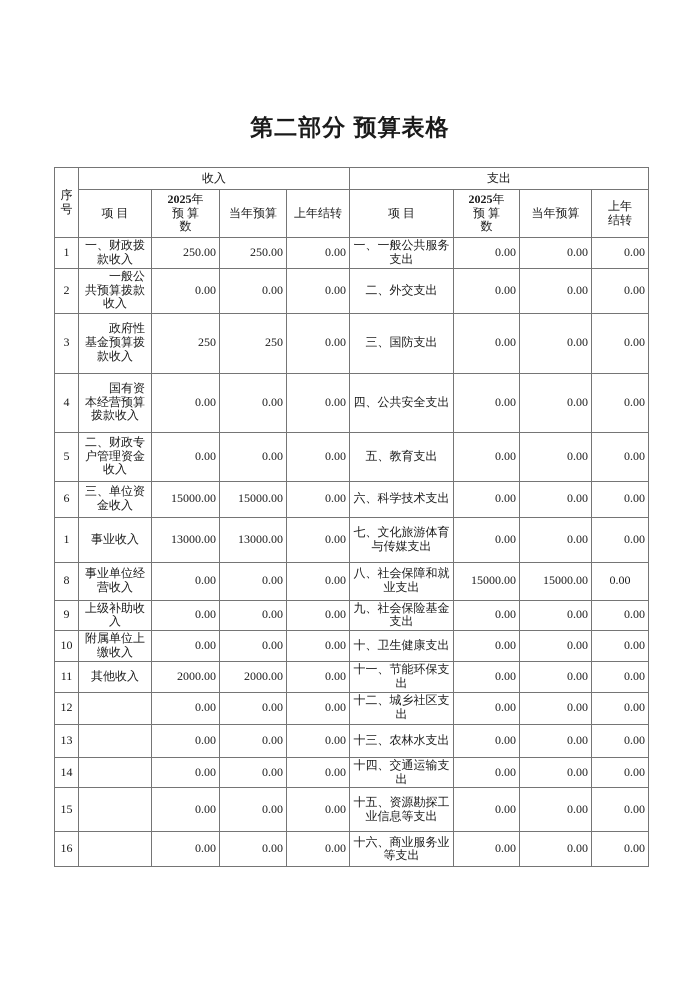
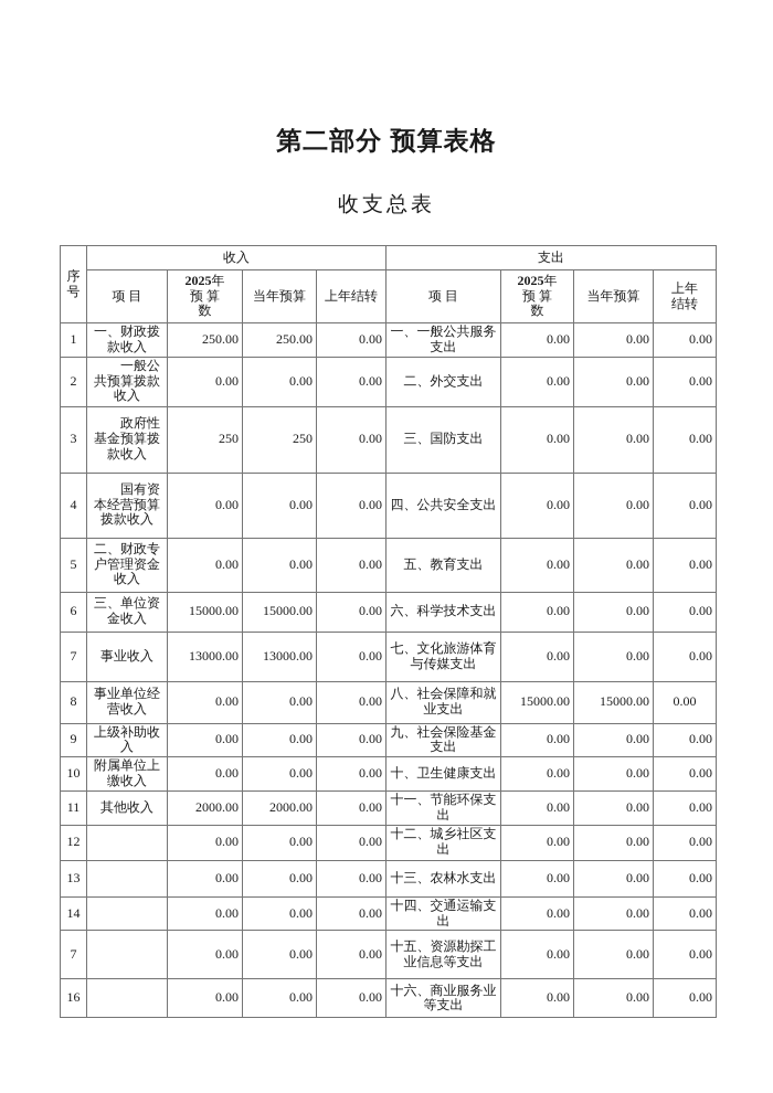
  第二部分 预算表格
+ 收支总表
  序号	收入	支出
  项 目	2025年 预 算 数	当年预算	上年结转	项 目	2025年 预 算 数	当年预算	上年结转
  1	一、财政拨款收入	250.00	250.00	0.00	一、一般公共服务支出	0.00	0.00	0.00
  2	一般公共预算拨款收入	0.00	0.00	0.00	二、外交支出	0.00	0.00	0.00
  3	政府性基金预算拨款收入	250	250	0.00	三、国防支出	0.00	0.00	0.00
  4	国有资本经营预算拨款收入	0.00	0.00	0.00	四、公共安全支出	0.00	0.00	0.00
  5	二、财政专户管理资金收入	0.00	0.00	0.00	五、教育支出	0.00	0.00	0.00
  6	三、单位资金收入	15000.00	15000.00	0.00	六、科学技术支出	0.00	0.00	0.00
- 1	事业收入	13000.00	13000.00	0.00	七、文化旅游体育与传媒支出	0.00	0.00	0.00
+ 7	事业收入	13000.00	13000.00	0.00	七、文化旅游体育与传媒支出	0.00	0.00	0.00
  8	事业单位经营收入	0.00	0.00	0.00	八、社会保障和就业支出	15000.00	15000.00	0.00
  9	上级补助收入	0.00	0.00	0.00	九、社会保险基金支出	0.00	0.00	0.00
  10	附属单位上缴收入	0.00	0.00	0.00	十、卫生健康支出	0.00	0.00	0.00
  11	其他收入	2000.00	2000.00	0.00	十一、节能环保支出	0.00	0.00	0.00
  12		0.00	0.00	0.00	十二、城乡社区支出	0.00	0.00	0.00
  13		0.00	0.00	0.00	十三、农林水支出	0.00	0.00	0.00
  14		0.00	0.00	0.00	十四、交通运输支出	0.00	0.00	0.00
- 15		0.00	0.00	0.00	十五、资源勘探工业信息等支出	0.00	0.00	0.00
+ 7		0.00	0.00	0.00	十五、资源勘探工业信息等支出	0.00	0.00	0.00
  16		0.00	0.00	0.00	十六、商业服务业等支出	0.00	0.00	0.00
